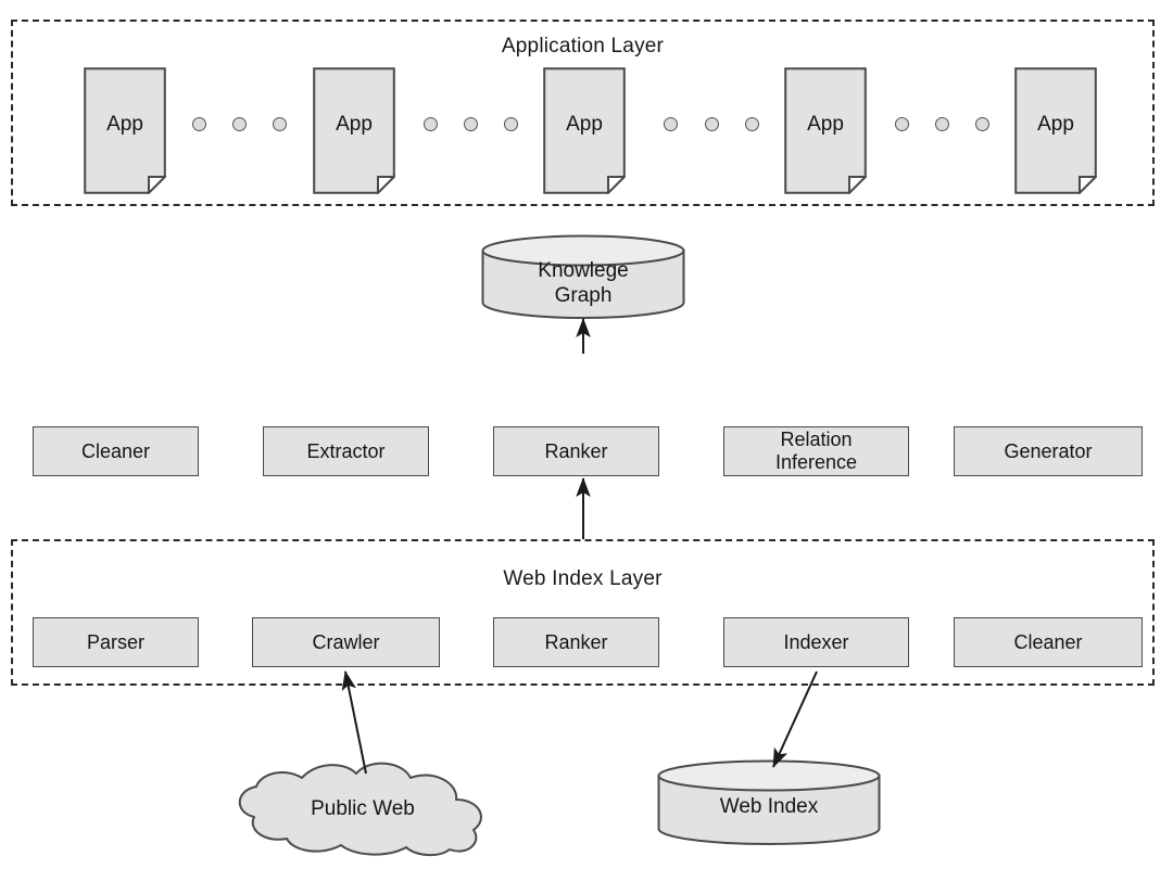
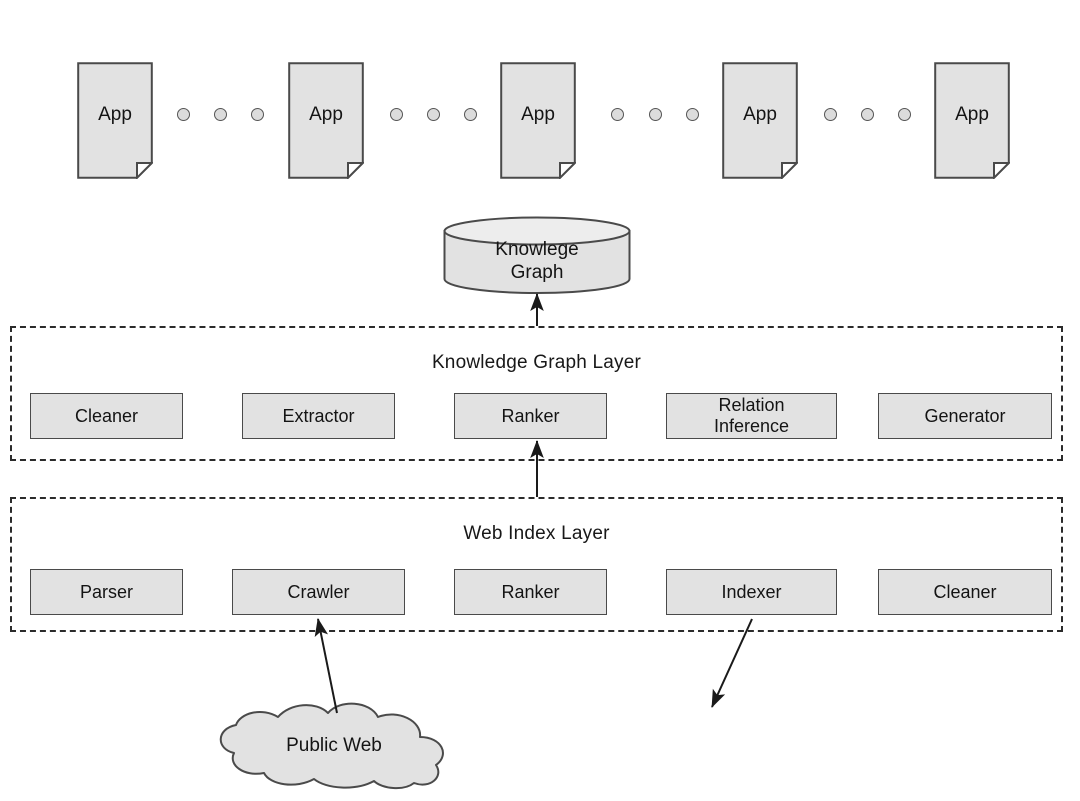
- Application Layer
  App
  App
  App
  App
  App
  Knowlege
  Graph
+ Knowledge Graph Layer
  Cleaner
  Extractor
  Ranker
  Relation
  Inference
  Generator
  Web Index Layer
  Parser
  Crawler
  Ranker
  Indexer
  Cleaner
  Public Web
- Web Index
